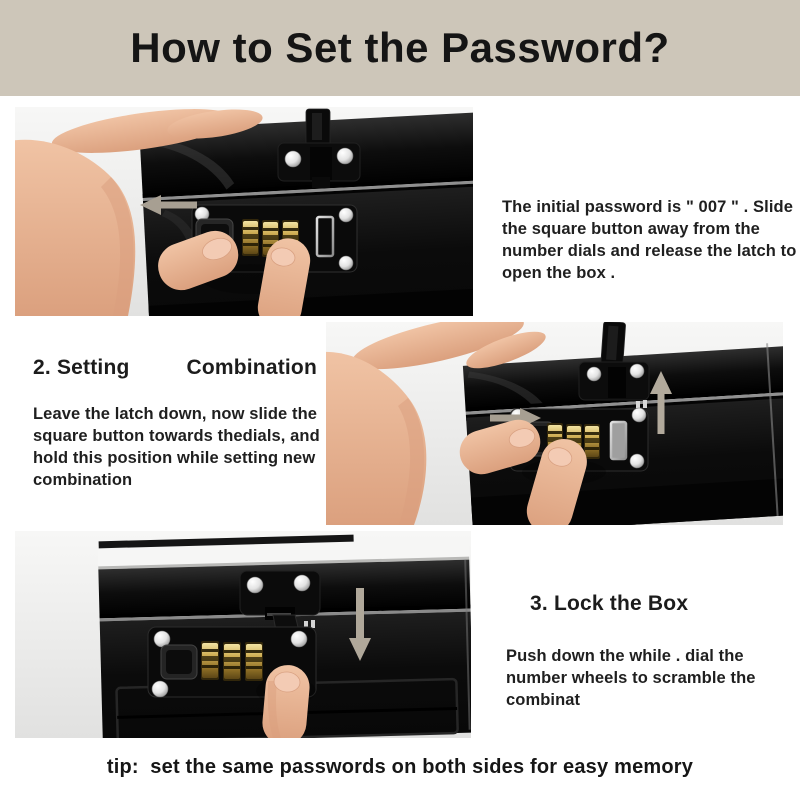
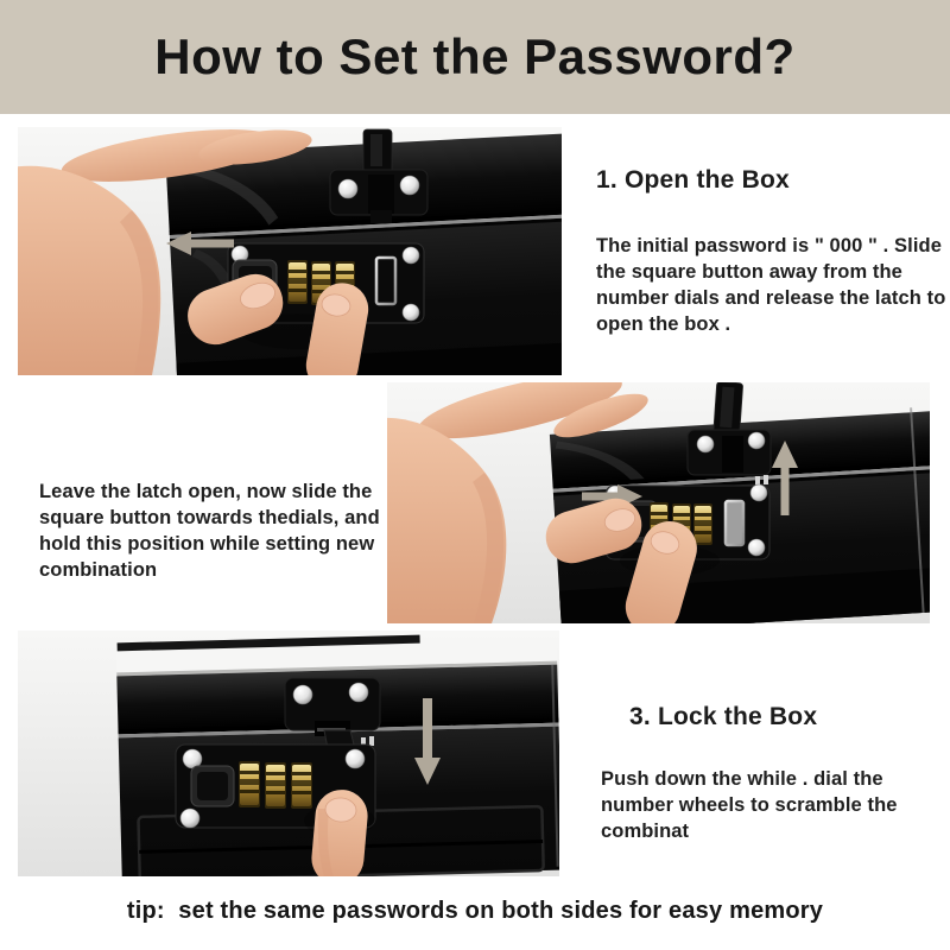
  How to Set the Password?
+ 1. Open the Box
- The initial password is " 007 " . Slide the square button away from the number dials and release the latch to open the box .
+ The initial password is " 000 " . Slide the square button away from the number dials and release the latch to open the box .
- 2. Setting
- Combination
- Leave the latch down, now slide the square button towards thedials, and hold this position while setting new combination
+ Leave the latch open, now slide the square button towards thedials, and hold this position while setting new combination
  3. Lock the Box
  Push down the while . dial the number wheels to scramble the combinat
  tip: set the same passwords on both sides for easy memory
